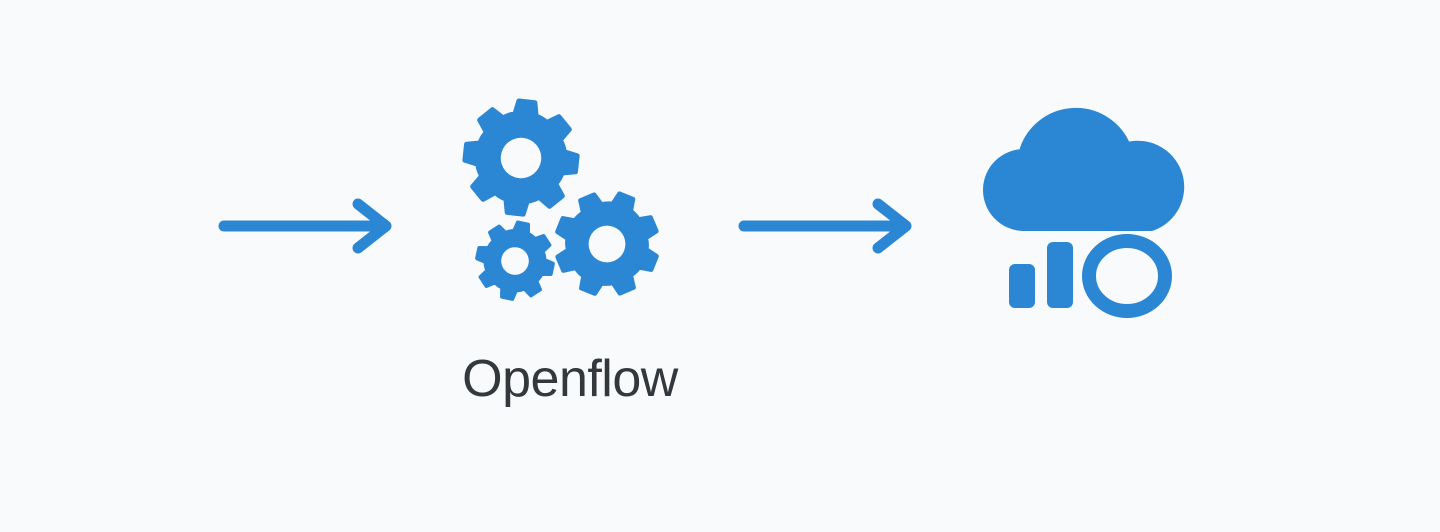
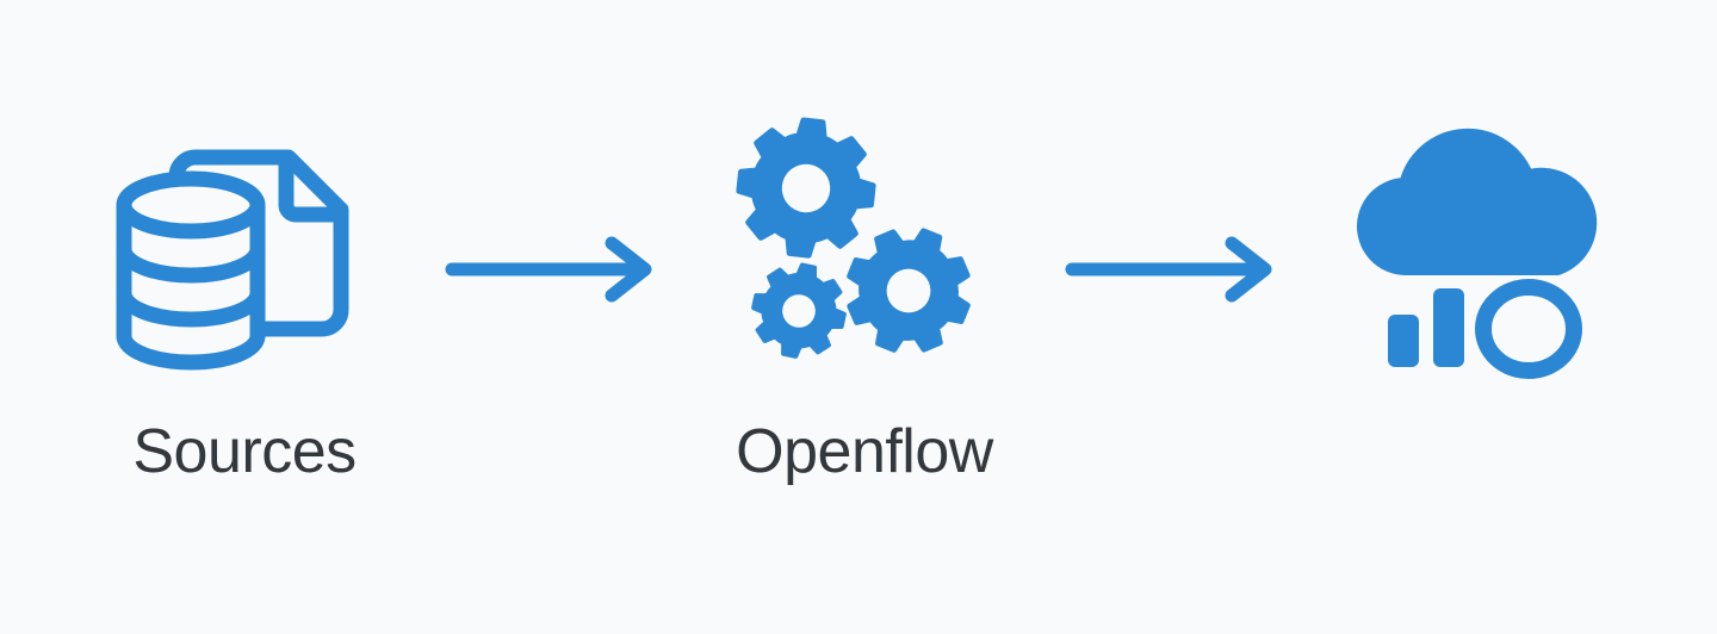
+ Sources
  Openflow
